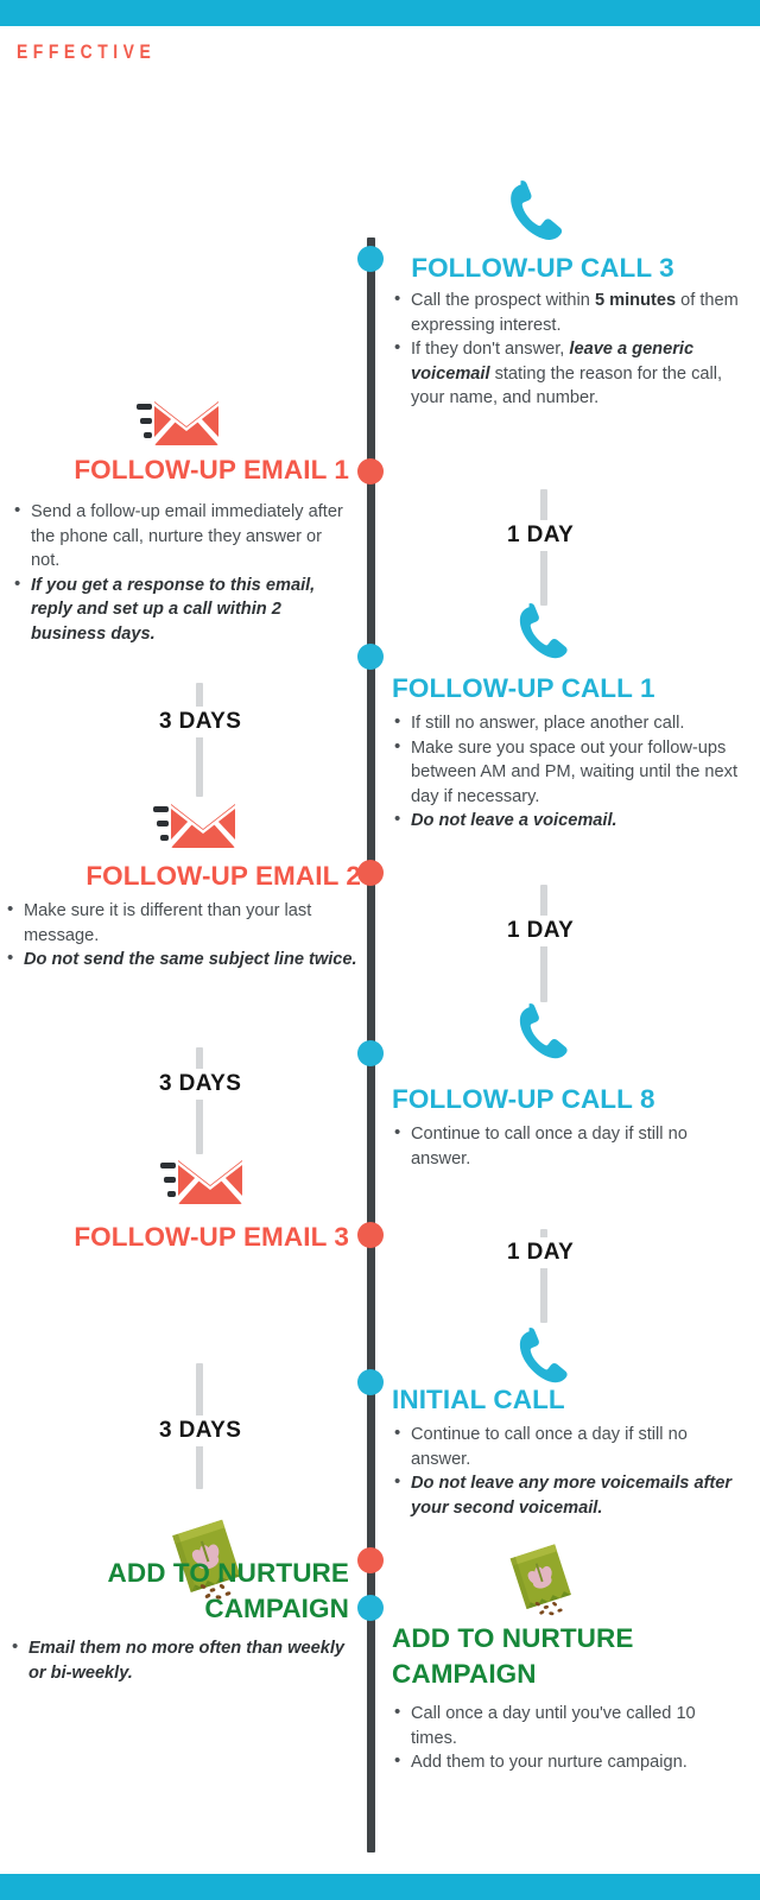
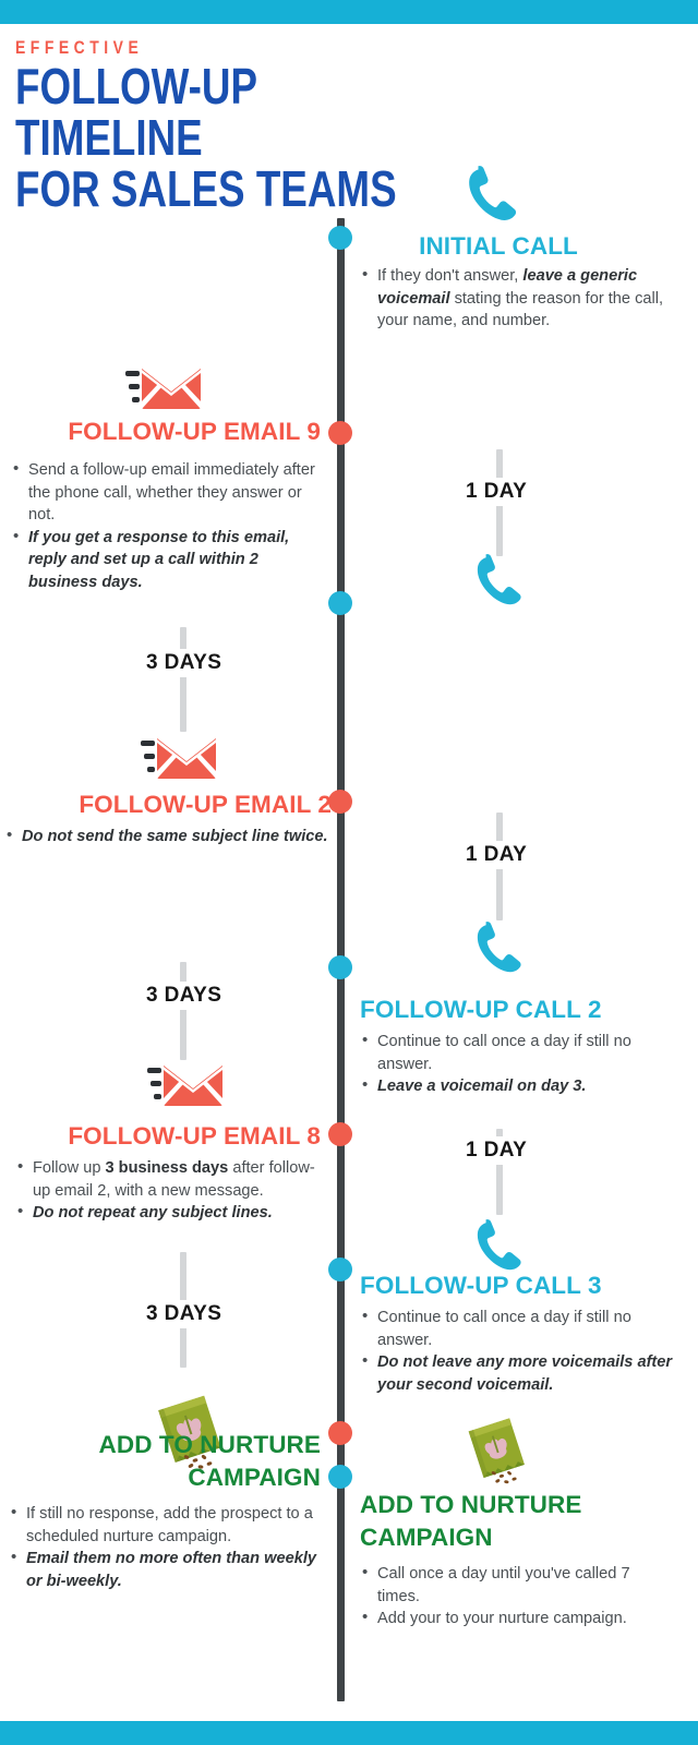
  EFFECTIVE
+ FOLLOW-UP TIMELINE
+ FOR SALES TEAMS
  1 DAY
  3 DAYS
  1 DAY
  3 DAYS
  1 DAY
  3 DAYS
- FOLLOW-UP CALL 3
+ INITIAL CALL
- Call the prospect within 5 minutes of them expressing interest.
  If they don't answer, leave a generic voicemail stating the reason for the call, your name, and number.
- FOLLOW-UP EMAIL 1
+ FOLLOW-UP EMAIL 9
- Send a follow-up email immediately after the phone call, nurture they answer or not.
+ Send a follow-up email immediately after the phone call, whether they answer or not.
  If you get a response to this email, reply and set up a call within 2 business days.
- FOLLOW-UP CALL 1
- If still no answer, place another call.
- Make sure you space out your follow-ups between AM and PM, waiting until the next day if necessary.
- Do not leave a voicemail.
  FOLLOW-UP EMAIL 2
- Make sure it is different than your last message.
  Do not send the same subject line twice.
- FOLLOW-UP CALL 8
+ FOLLOW-UP CALL 2
  Continue to call once a day if still no answer.
+ Leave a voicemail on day 3.
- FOLLOW-UP EMAIL 3
+ FOLLOW-UP EMAIL 8
+ Follow up 3 business days after follow-up email 2, with a new message.
+ Do not repeat any subject lines.
- INITIAL CALL
+ FOLLOW-UP CALL 3
  Continue to call once a day if still no answer.
  Do not leave any more voicemails after your second voicemail.
  ADD TO NURTURE CAMPAIGN
+ If still no response, add the prospect to a scheduled nurture campaign.
  Email them no more often than weekly or bi-weekly.
  ADD TO NURTURE CAMPAIGN
- Call once a day until you've called 10 times.
+ Call once a day until you've called 7 times.
- Add them to your nurture campaign.
+ Add your to your nurture campaign.
